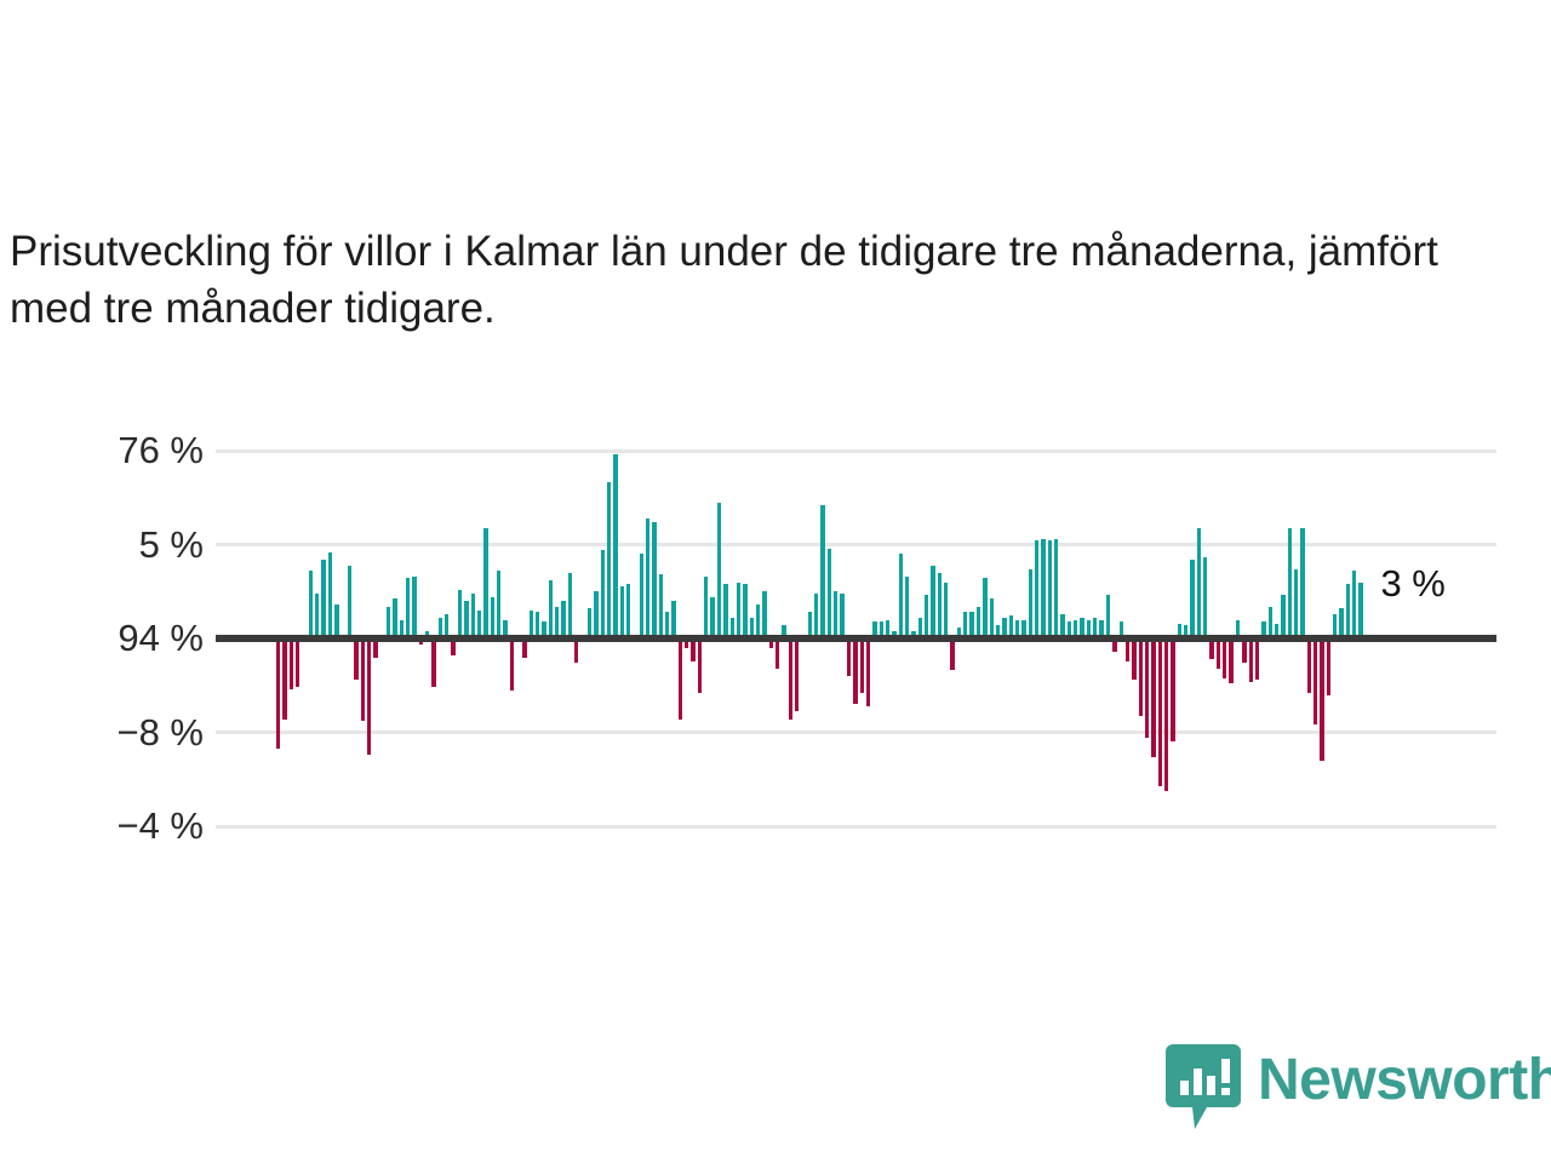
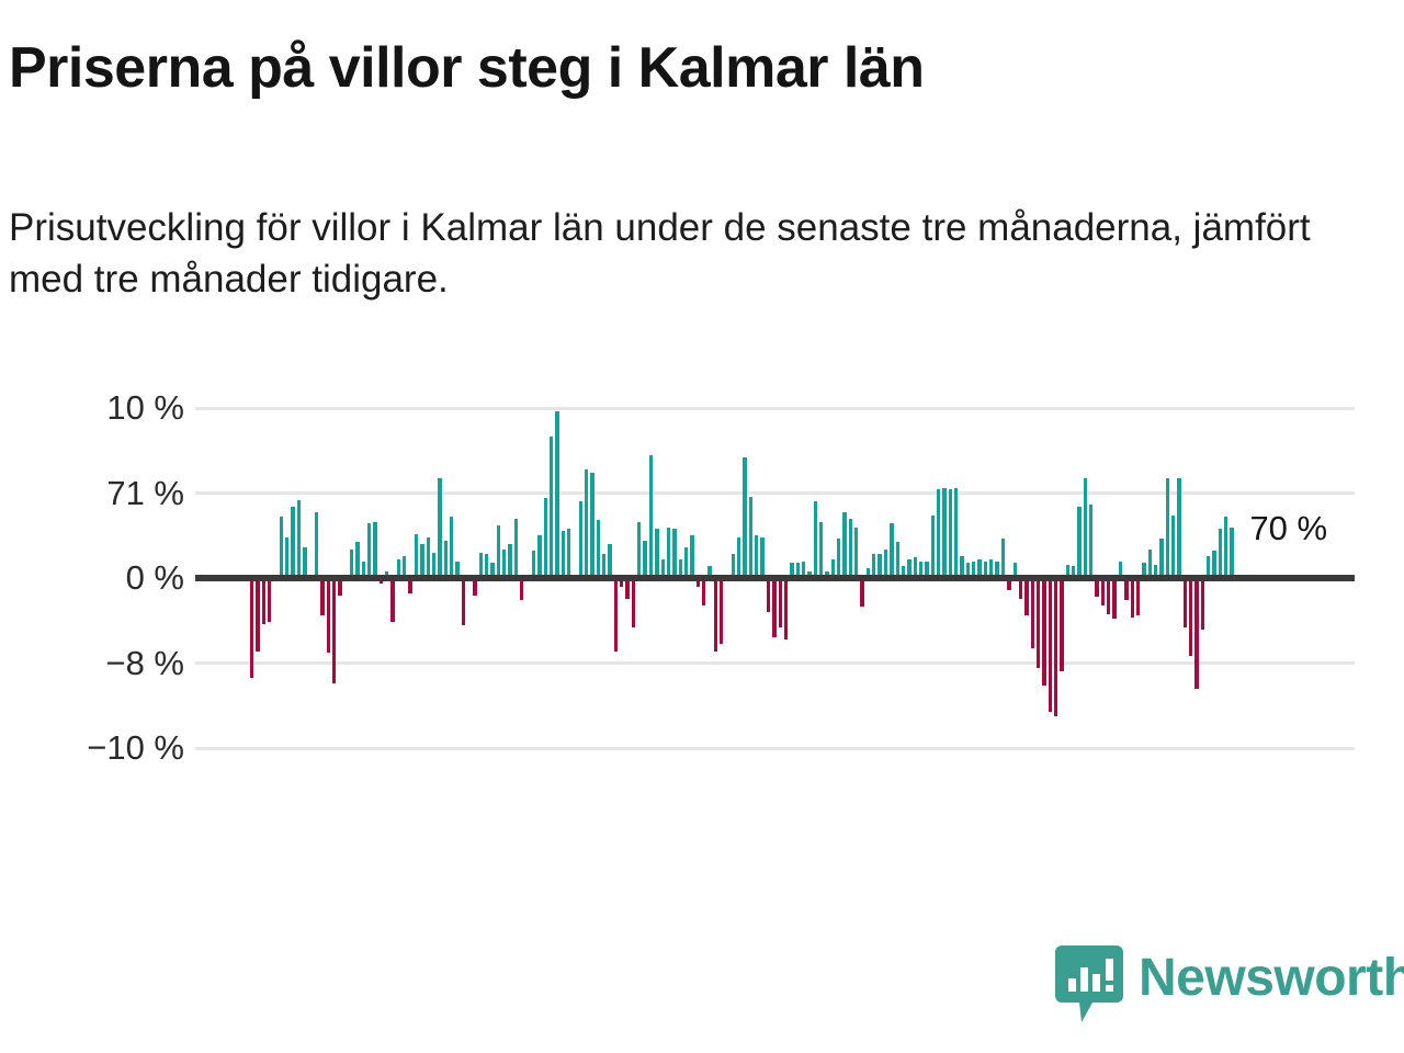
+ Priserna på villor steg i Kalmar län
- Prisutveckling för villor i Kalmar län under de tidigare tre månaderna, jämfört med tre månader tidigare.
+ Prisutveckling för villor i Kalmar län under de senaste tre månaderna, jämfört med tre månader tidigare.
- 76 %
+ 10 %
- 5 %
+ 71 %
- 94 %
+ 0 %
  −8 %
- −4 %
+ −10 %
- 3 %
+ 70 %
  Newsworth
